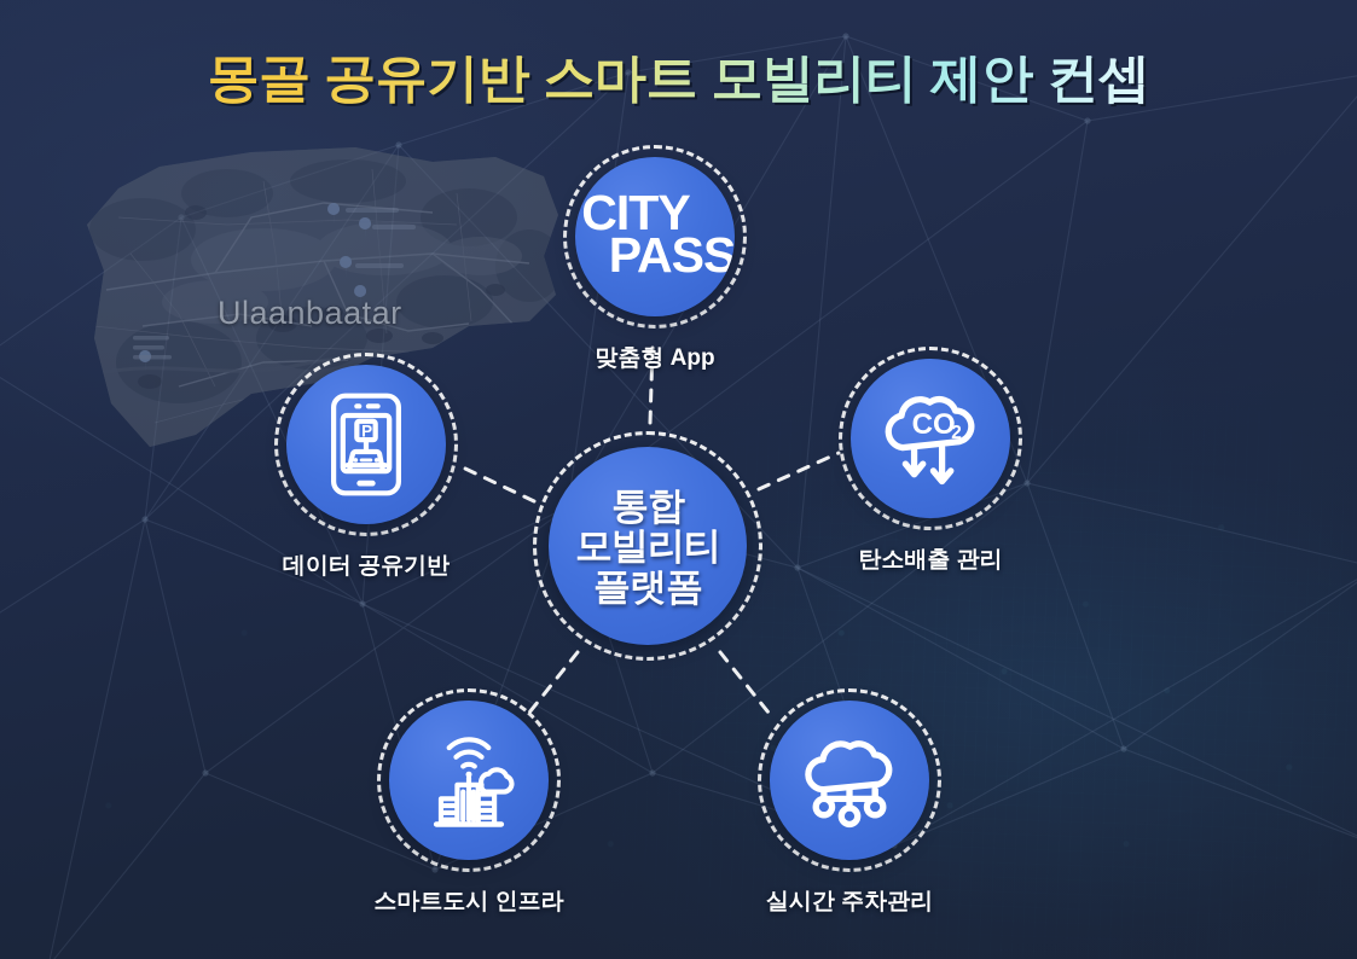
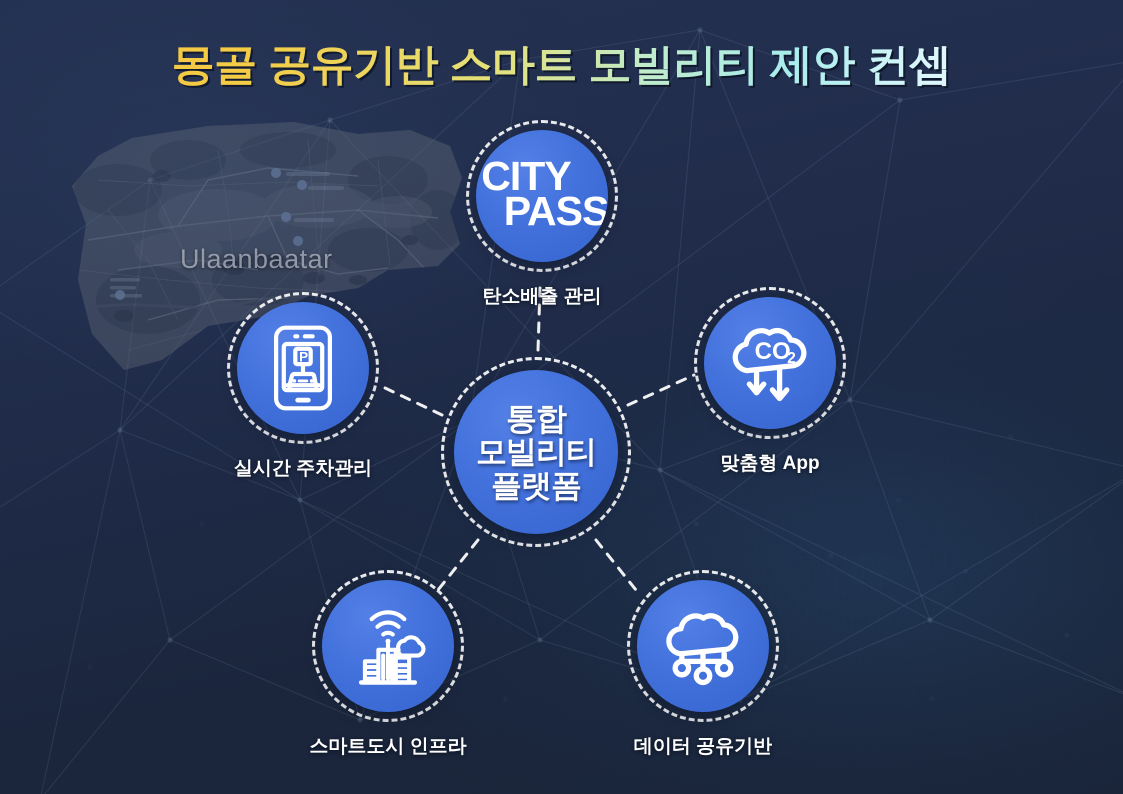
  Ulaanbaatar
  몽골 공유기반 스마트 모빌리티 제안 컨셉
  통합
  모빌리티
  플랫폼
  CITY
  PASS
- 맞춤형 App
+ 탄소배출 관리
  CO
  2
- 탄소배출 관리
+ 맞춤형 App
  P
- 데이터 공유기반
+ 실시간 주차관리
  스마트도시 인프라
- 실시간 주차관리
+ 데이터 공유기반
